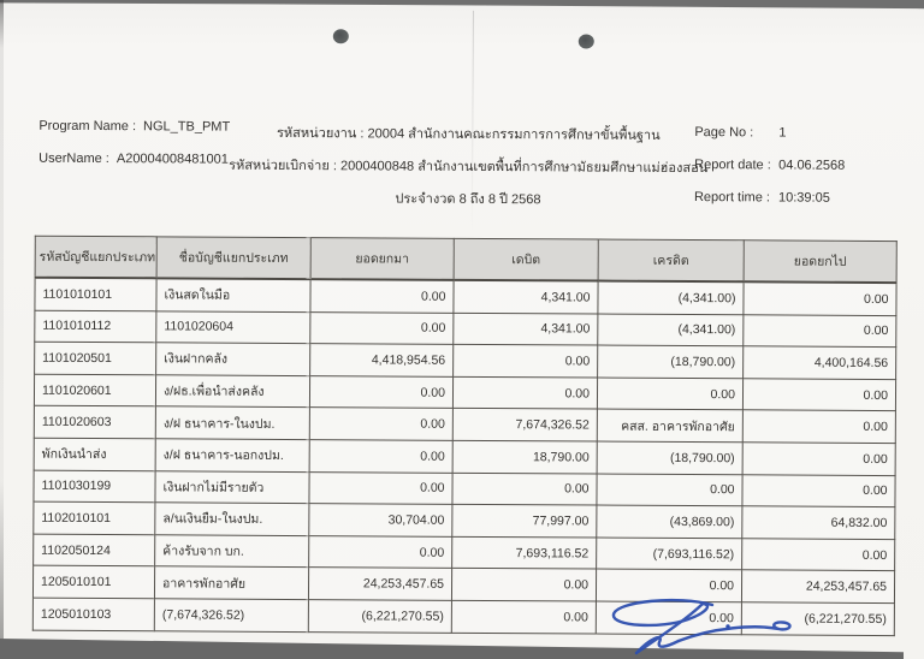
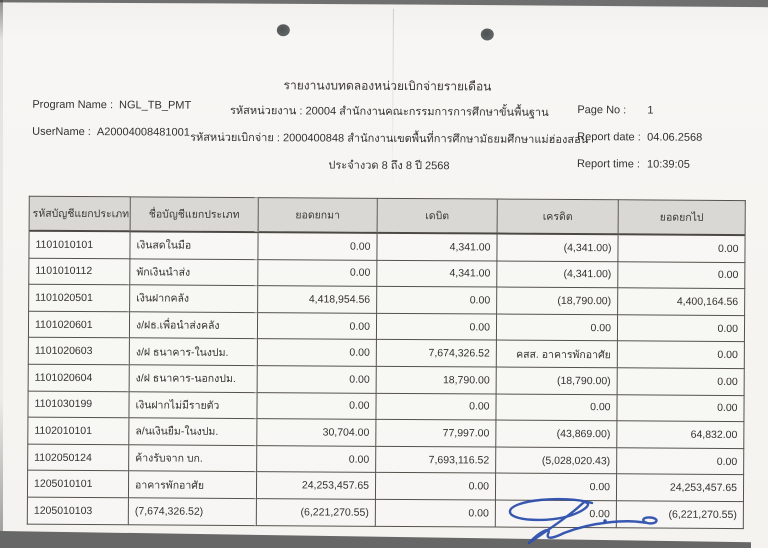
+ รายงานงบทดลองหน่วยเบิกจ่ายรายเดือน
  Program Name : NGL_TB_PMT
  UserName : A20004008481001
  รหัสหน่วยงาน : 20004 สำนักงานคณะกรรมการการศึกษาขั้นพื้นฐาน
  รหัสหน่วยเบิกจ่าย : 2000400848 สำนักงานเขตพื้นที่การศึกษามัธยมศึกษาแม่ฮ่องสอน
  ประจำงวด 8 ถึง 8 ปี 2568
  Page No :
  1
  Report date :
  04.06.2568
  Report time :
  10:39:05
  รหัสบัญชีแยกประเภท	ชื่อบัญชีแยกประเภท	ยอดยกมา	เดบิต	เครดิต	ยอดยกไป
  1101010101	เงินสดในมือ	0.00	4,341.00	(4,341.00)	0.00
- 1101010112	1101020604	0.00	4,341.00	(4,341.00)	0.00
+ 1101010112	พักเงินนำส่ง	0.00	4,341.00	(4,341.00)	0.00
  1101020501	เงินฝากคลัง	4,418,954.56	0.00	(18,790.00)	4,400,164.56
  1101020601	ง/ฝธ.เพื่อนำส่งคลัง	0.00	0.00	0.00	0.00
  1101020603	ง/ฝ ธนาคาร-ในงปม.	0.00	7,674,326.52	คสส. อาคารพักอาศัย	0.00
- พักเงินนำส่ง	ง/ฝ ธนาคาร-นอกงปม.	0.00	18,790.00	(18,790.00)	0.00
+ 1101020604	ง/ฝ ธนาคาร-นอกงปม.	0.00	18,790.00	(18,790.00)	0.00
  1101030199	เงินฝากไม่มีรายตัว	0.00	0.00	0.00	0.00
  1102010101	ล/นเงินยืม-ในงปม.	30,704.00	77,997.00	(43,869.00)	64,832.00
- 1102050124	ค้างรับจาก บก.	0.00	7,693,116.52	(7,693,116.52)	0.00
+ 1102050124	ค้างรับจาก บก.	0.00	7,693,116.52	(5,028,020.43)	0.00
  1205010101	อาคารพักอาศัย	24,253,457.65	0.00	0.00	24,253,457.65
  1205010103	(7,674,326.52)	(6,221,270.55)	0.00	0.00	(6,221,270.55)
